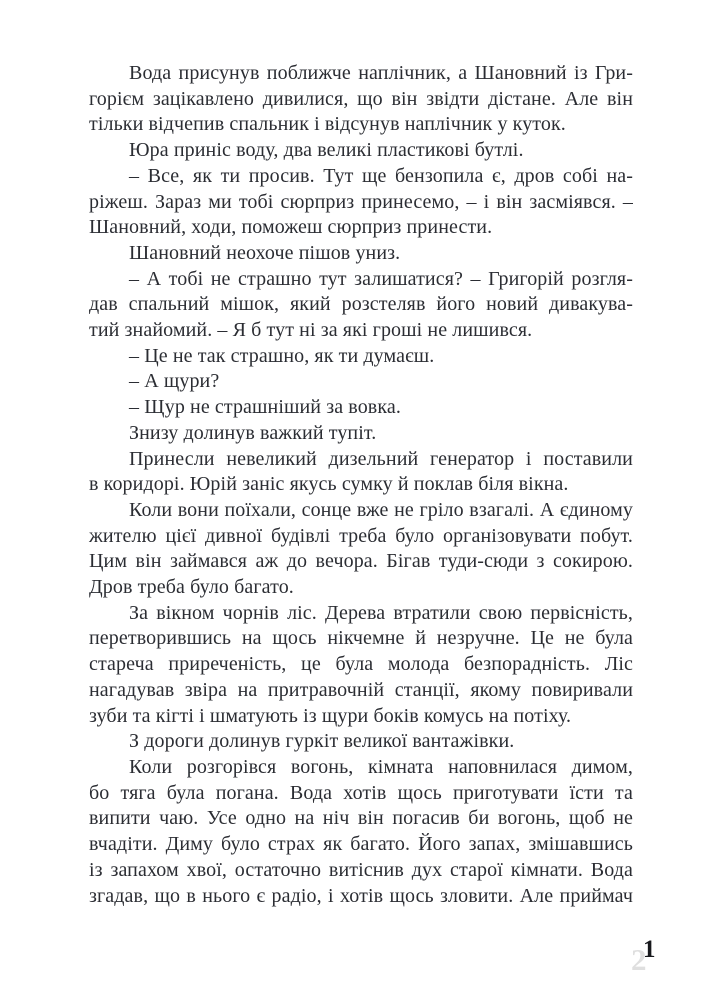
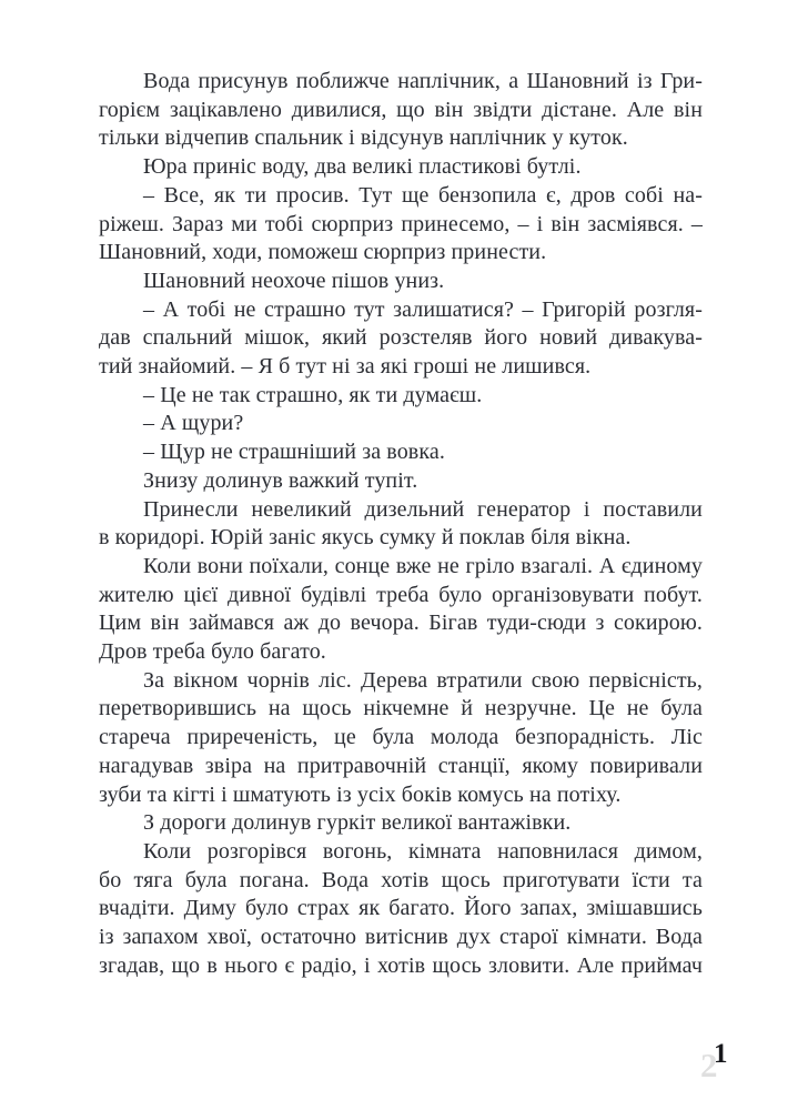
  Вода присунув поближче наплічник, а Шановний із Гри-
  горієм зацікавлено дивилися, що він звідти дістане. Але він
  тільки відчепив спальник і відсунув наплічник у куток.
  Юра приніс воду, два великі пластикові бутлі.
  – Все, як ти просив. Тут ще бензопила є, дров собі на-
  ріжеш. Зараз ми тобі сюрприз принесемо, – і він засміявся. –
  Шановний, ходи, поможеш сюрприз принести.
  Шановний неохоче пішов униз.
  – А тобі не страшно тут залишатися? – Григорій розгля-
  дав спальний мішок, який розстеляв його новий дивакува-
  тий знайомий. – Я б тут ні за які гроші не лишився.
  – Це не так страшно, як ти думаєш.
  – А щури?
  – Щур не страшніший за вовка.
  Знизу долинув важкий тупіт.
  Принесли невеликий дизельний генератор і поставили
  в коридорі. Юрій заніс якусь сумку й поклав біля вікна.
  Коли вони поїхали, сонце вже не гріло взагалі. А єдиному
  жителю цієї дивної будівлі треба було організовувати побут.
  Цим він займався аж до вечора. Бігав туди-сюди з сокирою.
  Дров треба було багато.
  За вікном чорнів ліс. Дерева втратили свою первісність,
  перетворившись на щось нікчемне й незручне. Це не була
  стареча приреченість, це була молода безпорадність. Ліс
  нагадував звіра на притравочній станції, якому повиривали
- зуби та кігті і шматують із щури боків комусь на потіху.
+ зуби та кігті і шматують із усіх боків комусь на потіху.
  З дороги долинув гуркіт великої вантажівки.
  Коли розгорівся вогонь, кімната наповнилася димом,
  бо тяга була погана. Вода хотів щось приготувати їсти та
- випити чаю. Усе одно на ніч він погасив би вогонь, щоб не
  вчадіти. Диму було страх як багато. Його запах, змішавшись
  із запахом хвої, остаточно витіснив дух старої кімнати. Вода
  згадав, що в нього є радіо, і хотів щось зловити. Але приймач
  2
  1
